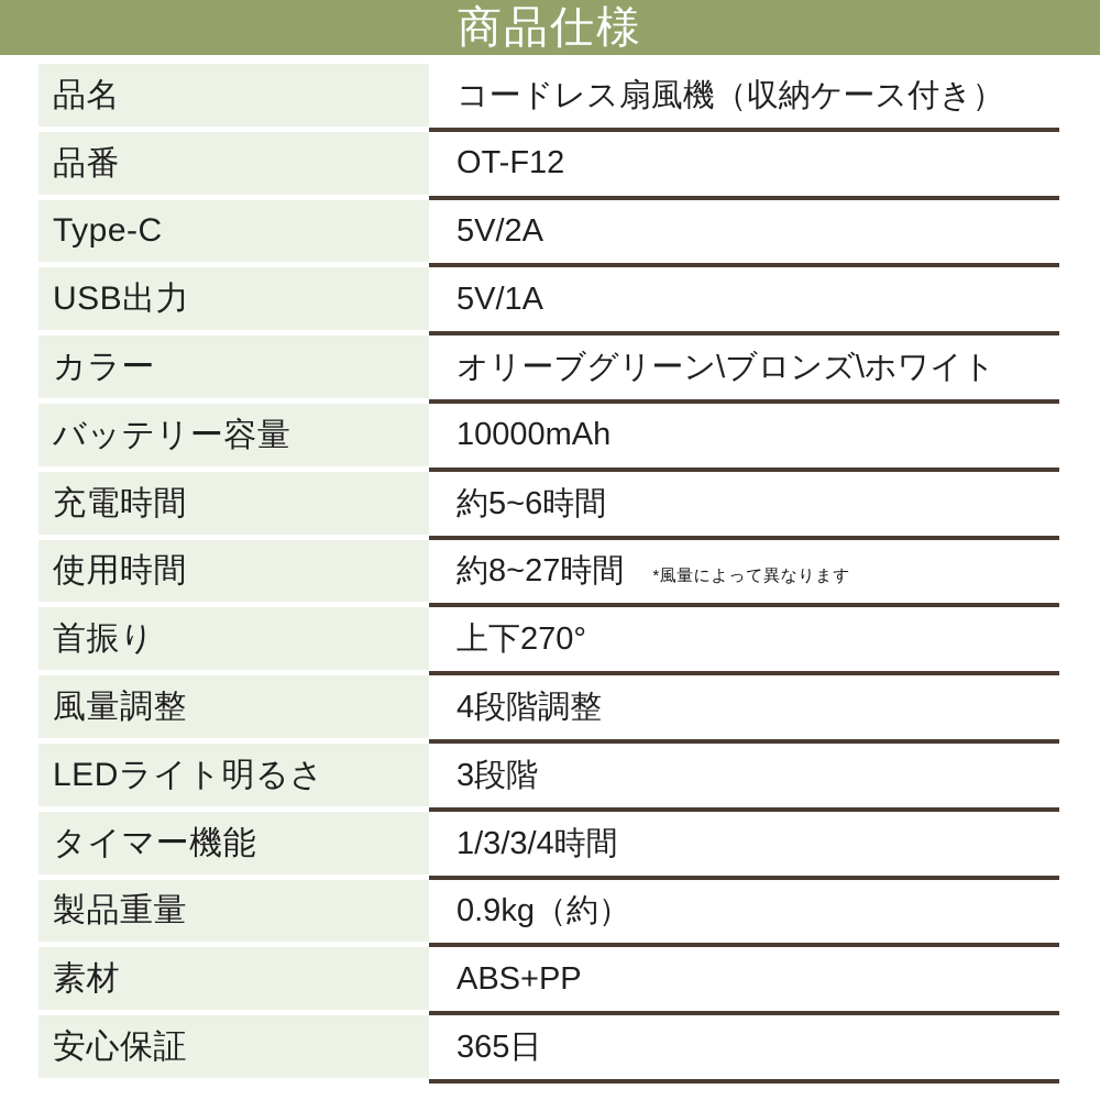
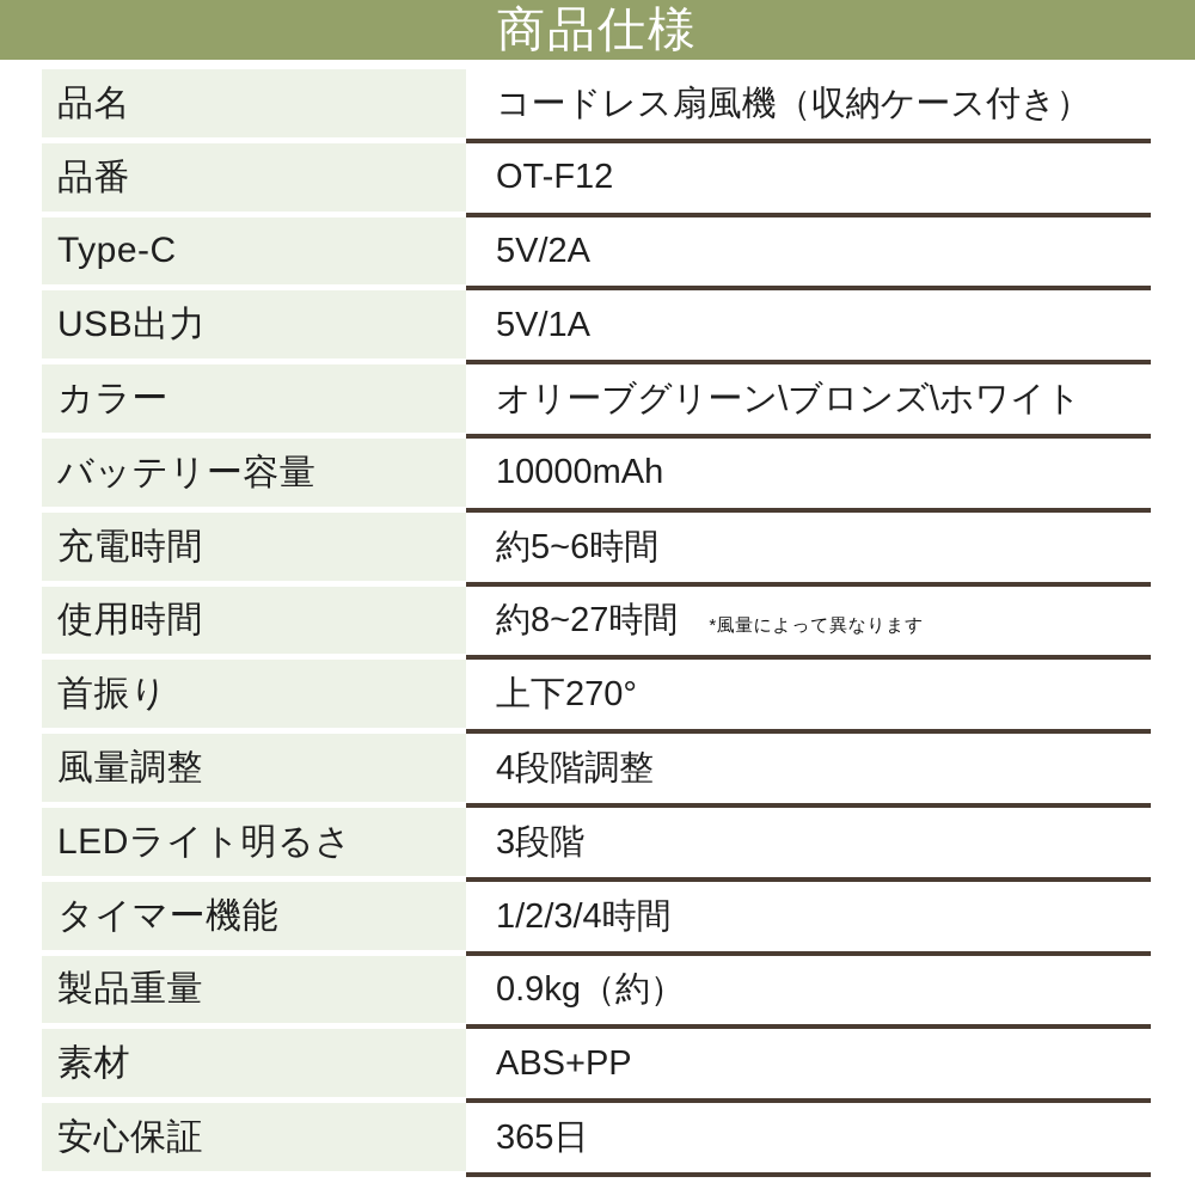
  商品仕様
  品名
  コードレス扇風機（収納ケース付き）
  品番
  OT-F12
  Type-C
  5V/2A
  USB出力
  5V/1A
  カラー
  オリーブグリーン\ブロンズ\ホワイト
  バッテリー容量
  10000mAh
  充電時間
  約5~6時間
  使用時間
  約8~27時間
  *風量によって異なります
  首振り
  上下270°
  風量調整
  4段階調整
  LEDライト明るさ
  3段階
  タイマー機能
- 1/3/3/4時間
+ 1/2/3/4時間
  製品重量
  0.9kg（約）
  素材
  ABS+PP
  安心保証
  365日
